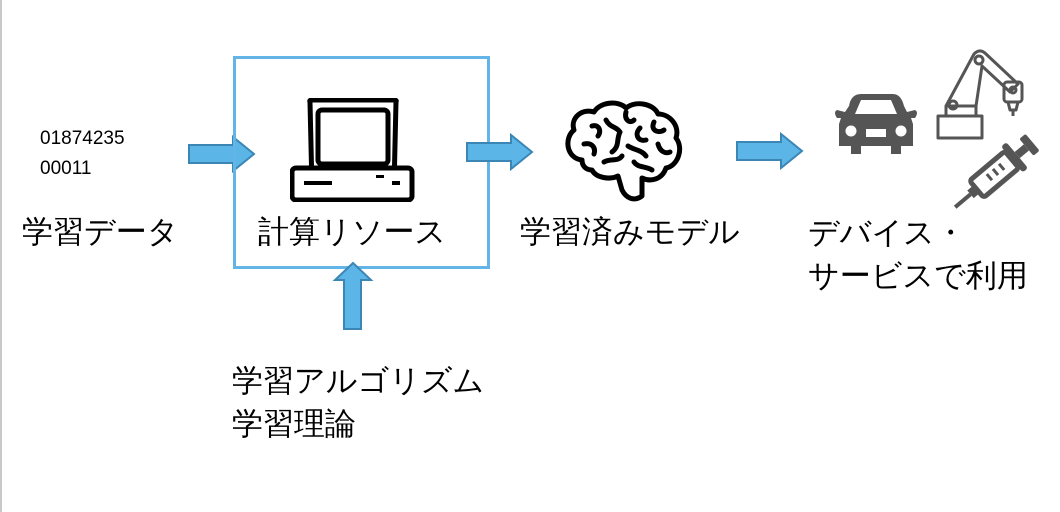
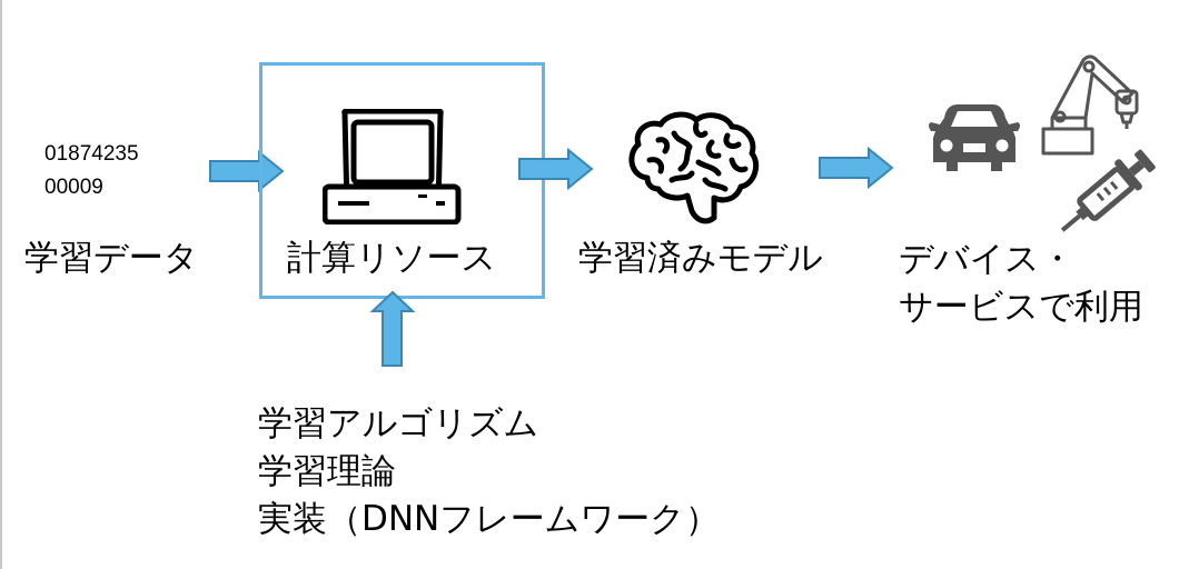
  01874235
- 00011
+ 00009
  学習データ
  計算リソース
  学習済みモデル
  デバイス・
  サービスで利用
  学習アルゴリズム
  学習理論
+ 実装（DNNフレームワーク）
